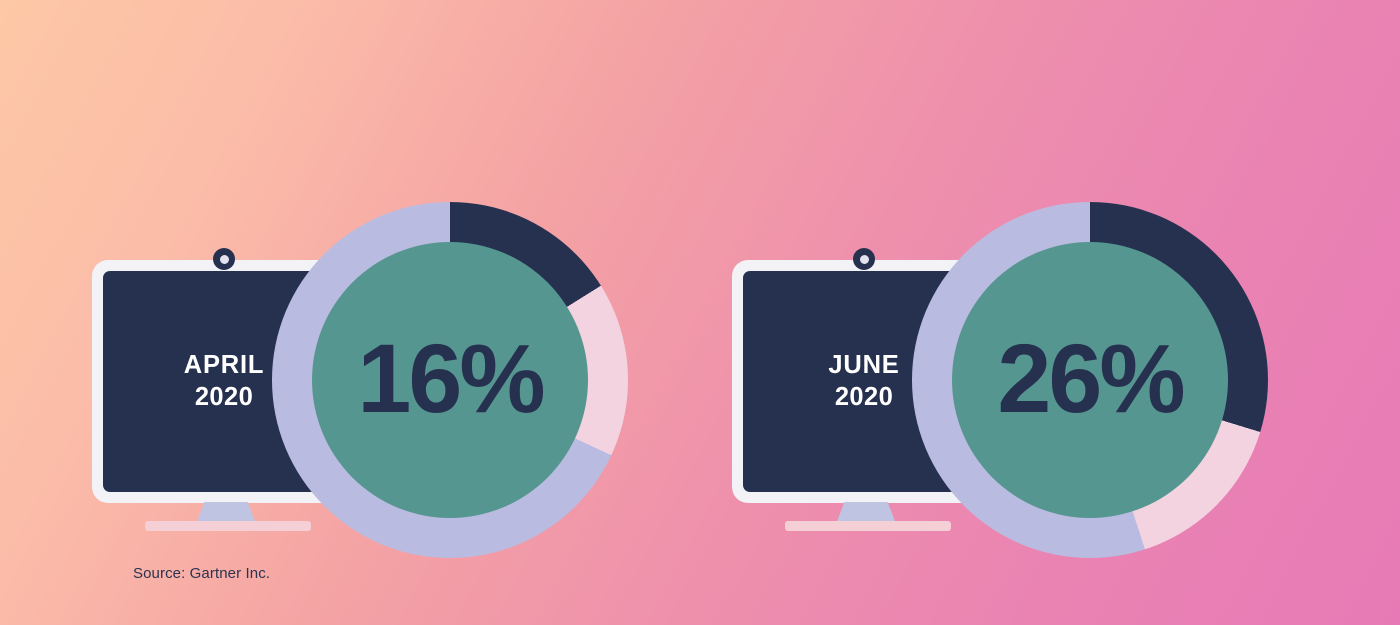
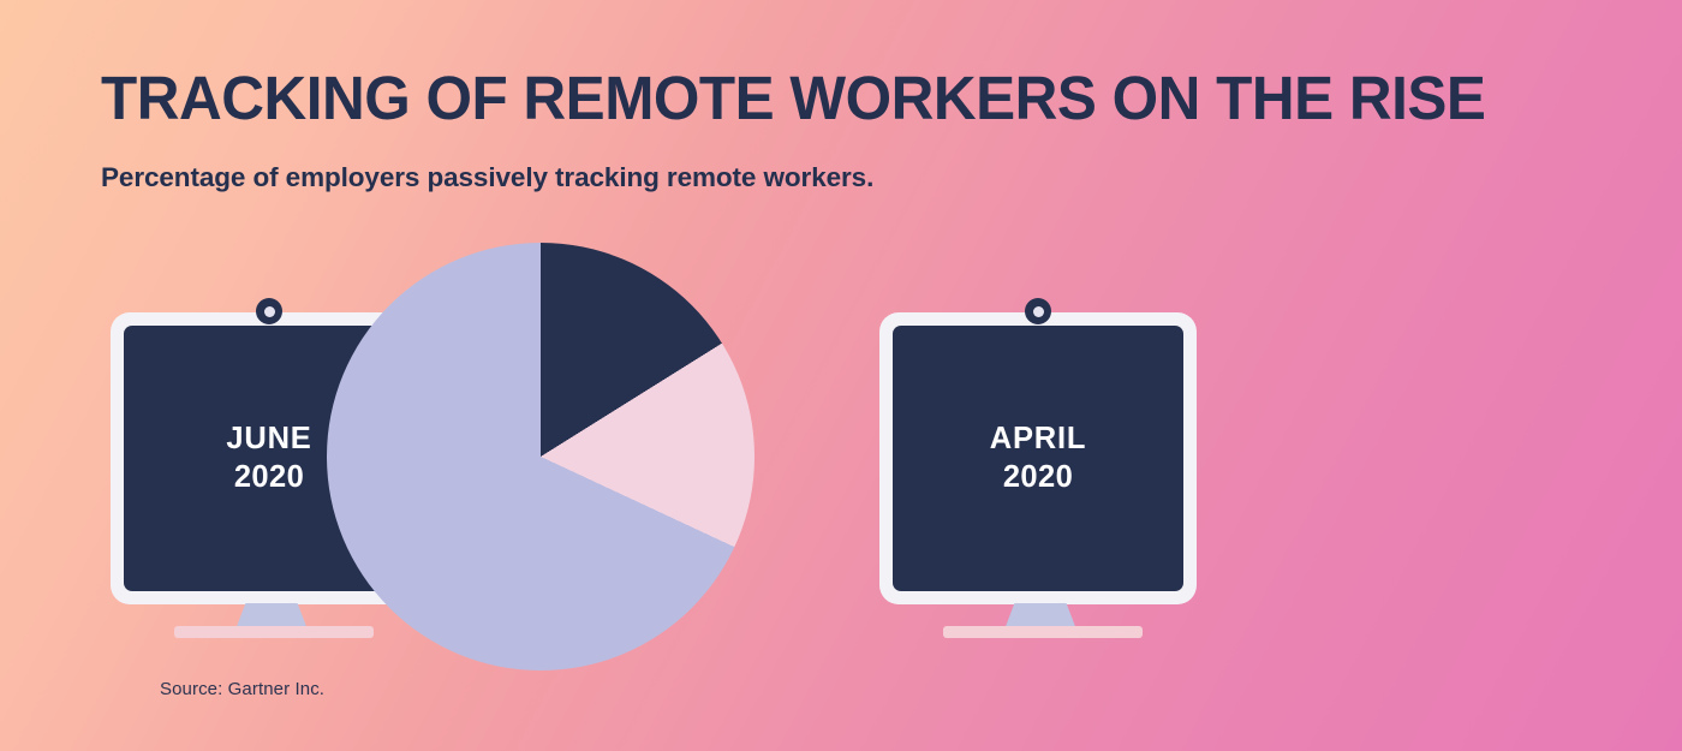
+ TRACKING OF REMOTE WORKERS ON THE RISE
+ Percentage of employers passively tracking remote workers.
- APRIL
+ JUNE
  2020
- 16%
- JUNE
+ APRIL
  2020
- 26%
  Source: Gartner Inc.
